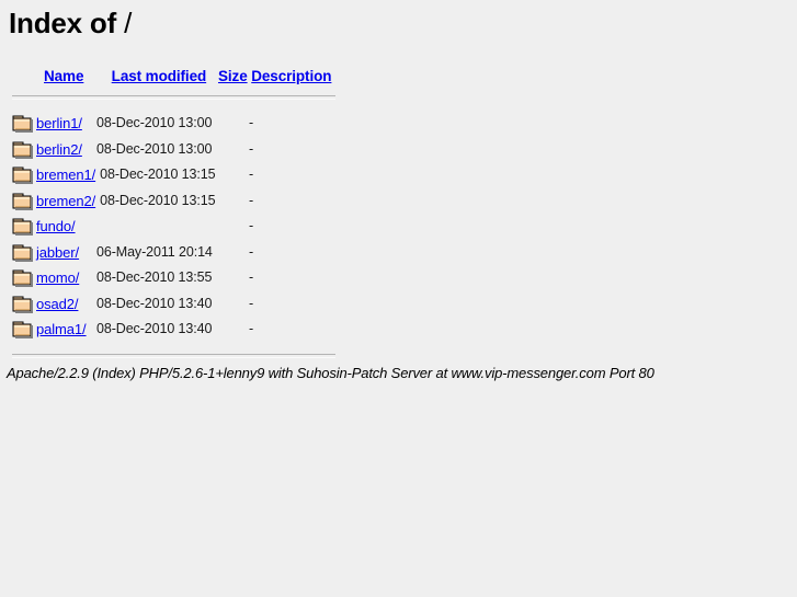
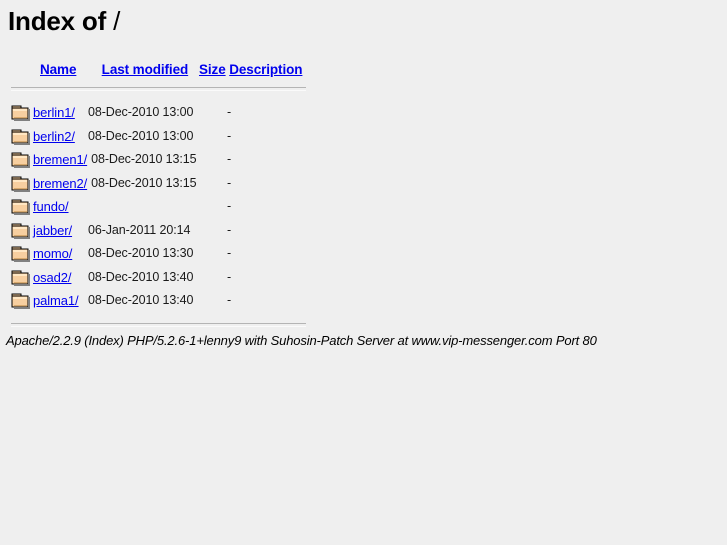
  Index of /
  Name Last modified Size Description
  berlin1/
  08-Dec-2010 13:00
  -
  berlin2/
  08-Dec-2010 13:00
  -
  bremen1/
  08-Dec-2010 13:15
  -
  bremen2/
  08-Dec-2010 13:15
  -
  fundo/
  -
  jabber/
- 06-May-2011 20:14
+ 06-Jan-2011 20:14
  -
  momo/
- 08-Dec-2010 13:55
+ 08-Dec-2010 13:30
  -
  osad2/
  08-Dec-2010 13:40
  -
  palma1/
  08-Dec-2010 13:40
  -
  Apache/2.2.9 (Index) PHP/5.2.6-1+lenny9 with Suhosin-Patch Server at www.vip-messenger.com Port 80
